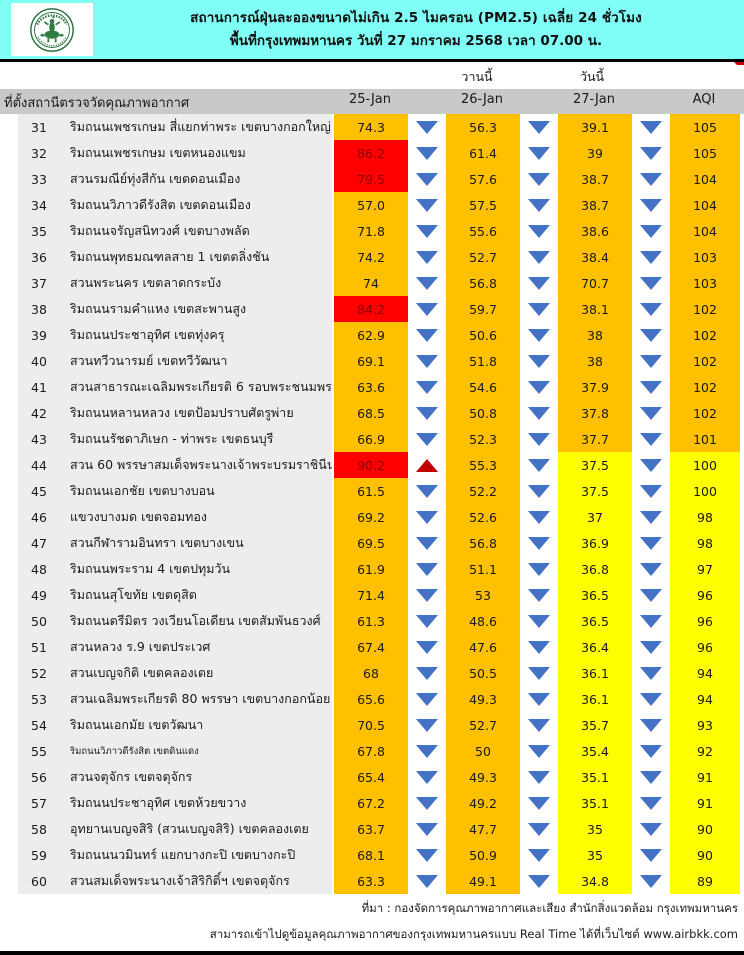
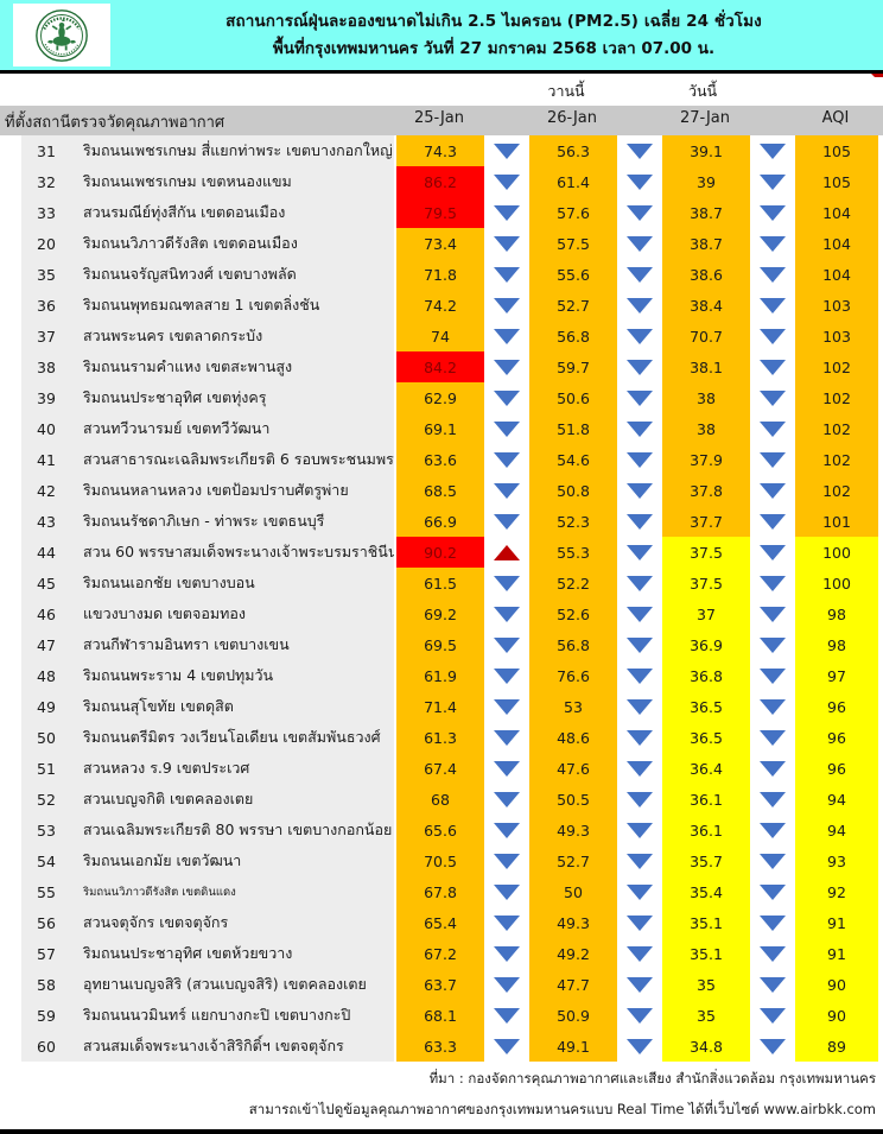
  สถานการณ์ฝุ่นละอองขนาดไม่เกิน 2.5 ไมครอน (PM2.5) เฉลี่ย 24 ชั่วโมง
  พื้นที่กรุงเทพมหานคร วันที่ 27 มกราคม 2568 เวลา 07.00 น.
  วานนี้
  วันนี้
  ที่ตั้งสถานีตรวจวัดคุณภาพอากาศ
  25-Jan
  26-Jan
  27-Jan
  AQI
  31
  ริมถนนเพชรเกษม สี่แยกท่าพระ เขตบางกอกใหญ่
  74.3
  56.3
  39.1
  105
  32
  ริมถนนเพชรเกษม เขตหนองแขม
  86.2
  61.4
  39
  105
  33
  สวนรมณีย์ทุ่งสีกัน เขตดอนเมือง
  79.5
  57.6
  38.7
  104
- 34
+ 20
  ริมถนนวิภาวดีรังสิต เขตดอนเมือง
- 57.0
+ 73.4
  57.5
  38.7
  104
  35
  ริมถนนจรัญสนิทวงศ์ เขตบางพลัด
  71.8
  55.6
  38.6
  104
  36
  ริมถนนพุทธมณฑลสาย 1 เขตตลิ่งชัน
  74.2
  52.7
  38.4
  103
  37
  สวนพระนคร เขตลาดกระบัง
  74
  56.8
  70.7
  103
  38
  ริมถนนรามคำแหง เขตสะพานสูง
  84.2
  59.7
  38.1
  102
  39
  ริมถนนประชาอุทิศ เขตทุ่งครุ
  62.9
  50.6
  38
  102
  40
  สวนทวีวนารมย์ เขตทวีวัฒนา
  69.1
  51.8
  38
  102
  41
  สวนสาธารณะเฉลิมพระเกียรติ 6 รอบพระชนมพร
  63.6
  54.6
  37.9
  102
  42
  ริมถนนหลานหลวง เขตป้อมปราบศัตรูพ่าย
  68.5
  50.8
  37.8
  102
  43
  ริมถนนรัชดาภิเษก - ท่าพระ เขตธนบุรี
  66.9
  52.3
  37.7
  101
  44
  สวน 60 พรรษาสมเด็จพระนางเจ้าพระบรมราชินีน
  90.2
  55.3
  37.5
  100
  45
  ริมถนนเอกชัย เขตบางบอน
  61.5
  52.2
  37.5
  100
  46
  แขวงบางมด เขตจอมทอง
  69.2
  52.6
  37
  98
  47
  สวนกีฬารามอินทรา เขตบางเขน
  69.5
  56.8
  36.9
  98
  48
  ริมถนนพระราม 4 เขตปทุมวัน
  61.9
- 51.1
+ 76.6
  36.8
  97
  49
  ริมถนนสุโขทัย เขตดุสิต
  71.4
  53
  36.5
  96
  50
  ริมถนนตรีมิตร วงเวียนโอเดียน เขตสัมพันธวงศ์
  61.3
  48.6
  36.5
  96
  51
  สวนหลวง ร.9 เขตประเวศ
  67.4
  47.6
  36.4
  96
  52
  สวนเบญจกิติ เขตคลองเตย
  68
  50.5
  36.1
  94
  53
  สวนเฉลิมพระเกียรติ 80 พรรษา เขตบางกอกน้อย
  65.6
  49.3
  36.1
  94
  54
  ริมถนนเอกมัย เขตวัฒนา
  70.5
  52.7
  35.7
  93
  55
  ริมถนนวิภาวดีรังสิต เขตดินแดง
  67.8
  50
  35.4
  92
  56
  สวนจตุจักร เขตจตุจักร
  65.4
  49.3
  35.1
  91
  57
  ริมถนนประชาอุทิศ เขตห้วยขวาง
  67.2
  49.2
  35.1
  91
  58
  อุทยานเบญจสิริ (สวนเบญจสิริ) เขตคลองเตย
  63.7
  47.7
  35
  90
  59
  ริมถนนนวมินทร์ แยกบางกะปิ เขตบางกะปิ
  68.1
  50.9
  35
  90
  60
  สวนสมเด็จพระนางเจ้าสิริกิติ์ฯ เขตจตุจักร
  63.3
  49.1
  34.8
  89
  ที่มา : กองจัดการคุณภาพอากาศและเสียง สำนักสิ่งแวดล้อม กรุงเทพมหานคร
  สามารถเข้าไปดูข้อมูลคุณภาพอากาศของกรุงเทพมหานครแบบ Real Time ได้ที่เว็บไซต์ www.airbkk.com
